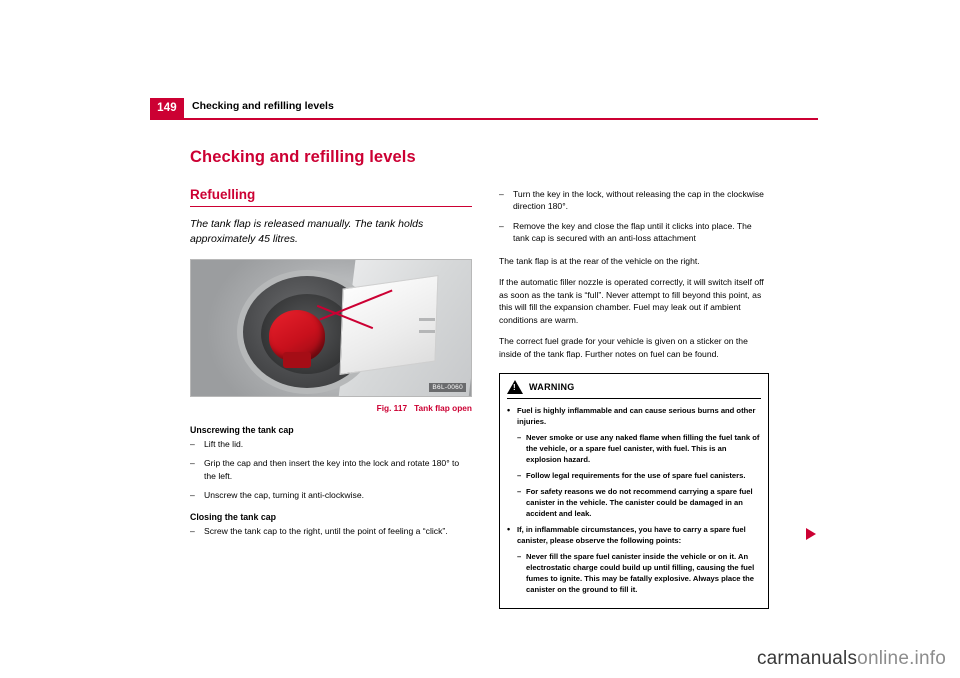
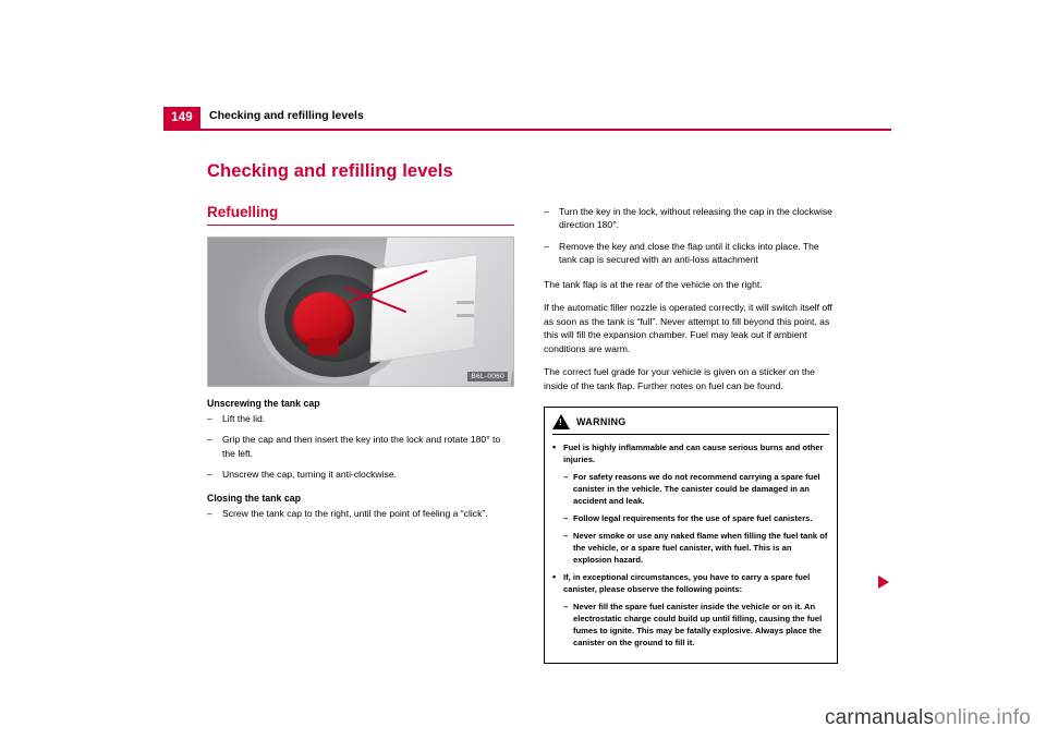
  149
  Checking and refilling levels
  Checking and refilling levels
  Refuelling
- The tank flap is released manually. The tank holds approximately 45 litres.
- Fig. 117 Tank flap open
  Unscrewing the tank cap
  –
  Lift the lid.
  –
  Grip the cap and then insert the key into the lock and rotate 180° to the left.
  –
  Unscrew the cap, turning it anti-clockwise.
  Closing the tank cap
  –
  Screw the tank cap to the right, until the point of feeling a “click”.
  –
  Turn the key in the lock, without releasing the cap in the clockwise direction 180°.
  –
  Remove the key and close the flap until it clicks into place. The tank cap is secured with an anti-loss attachment
  The tank flap is at the rear of the vehicle on the right.
  If the automatic filler nozzle is operated correctly, it will switch itself off as soon as the tank is “full”. Never attempt to fill beyond this point, as this will fill the expansion chamber. Fuel may leak out if ambient conditions are warm.
  The correct fuel grade for your vehicle is given on a sticker on the inside of the tank flap. Further notes on fuel can be found.
  WARNING
  •
  Fuel is highly inflammable and can cause serious burns and other injuries.
  –
- Never smoke or use any naked flame when filling the fuel tank of the vehicle, or a spare fuel canister, with fuel. This is an explosion hazard.
+ For safety reasons we do not recommend carrying a spare fuel canister in the vehicle. The canister could be damaged in an accident and leak.
  –
  Follow legal requirements for the use of spare fuel canisters.
  –
- For safety reasons we do not recommend carrying a spare fuel canister in the vehicle. The canister could be damaged in an accident and leak.
+ Never smoke or use any naked flame when filling the fuel tank of the vehicle, or a spare fuel canister, with fuel. This is an explosion hazard.
  •
- If, in inflammable circumstances, you have to carry a spare fuel canister, please observe the following points:
+ If, in exceptional circumstances, you have to carry a spare fuel canister, please observe the following points:
  –
  Never fill the spare fuel canister inside the vehicle or on it. An electrostatic charge could build up until filling, causing the fuel fumes to ignite. This may be fatally explosive. Always place the canister on the ground to fill it.
  carmanualsonline.info
